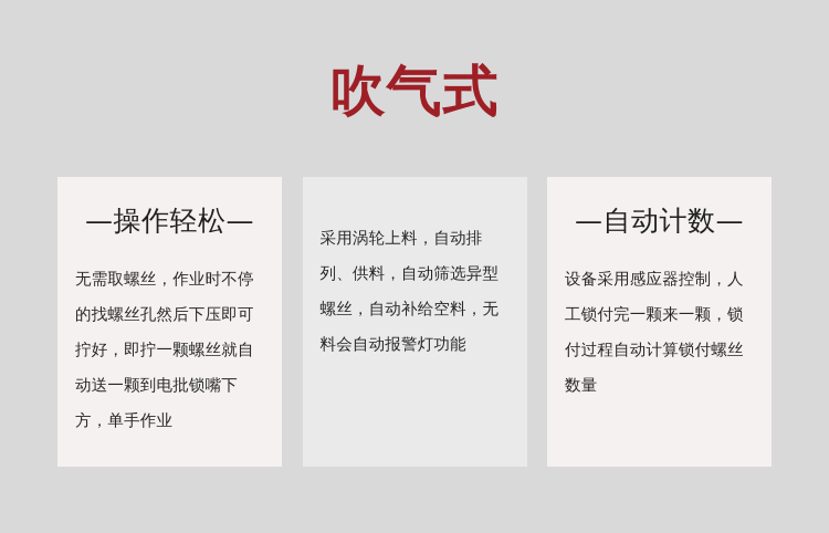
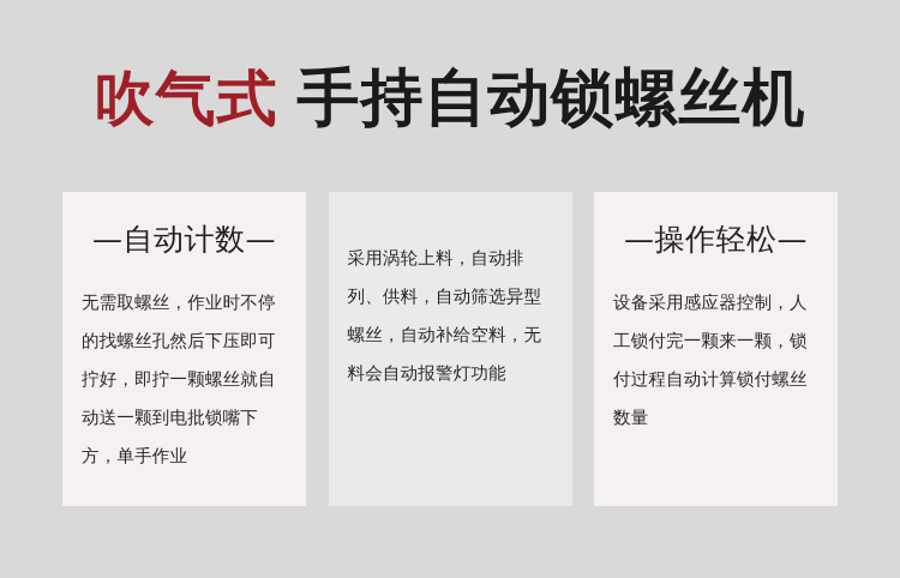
  吹气式
+ 手持自动锁螺丝机
- —操作轻松—
+ —自动计数—
  无需取螺丝，作业时不停的找螺丝孔然后下压即可拧好，即拧一颗螺丝就自动送一颗到电批锁嘴下方，单手作业
  采用涡轮上料，自动排列、供料，自动筛选异型螺丝，自动补给空料，无料会自动报警灯功能
- —自动计数—
+ —操作轻松—
  设备采用感应器控制，人工锁付完一颗来一颗，锁付过程自动计算锁付螺丝数量
